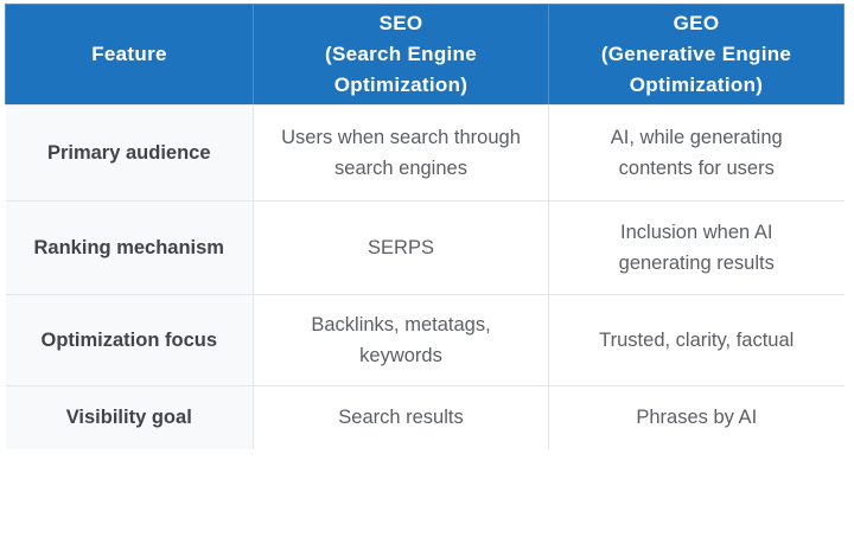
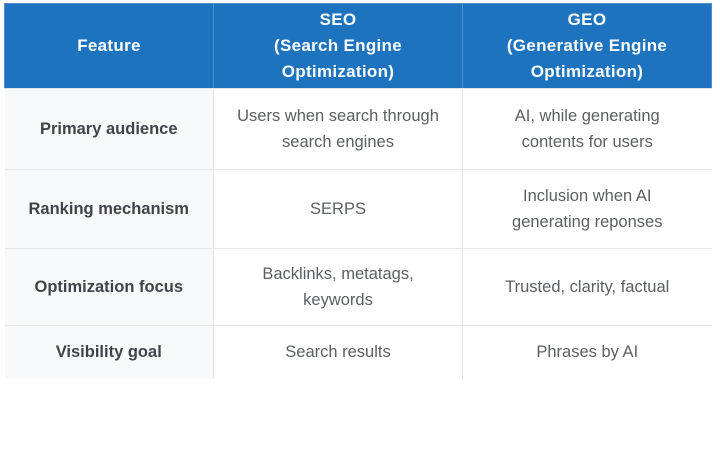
  Feature	SEO (Search Engine Optimization)	GEO (Generative Engine Optimization)
  Primary audience	Users when search through search engines	AI, while generating contents for users
- Ranking mechanism	SERPS	Inclusion when AI generating results
+ Ranking mechanism	SERPS	Inclusion when AI generating reponses
  Optimization focus	Backlinks, metatags, keywords	Trusted, clarity, factual
  Visibility goal	Search results	Phrases by AI
